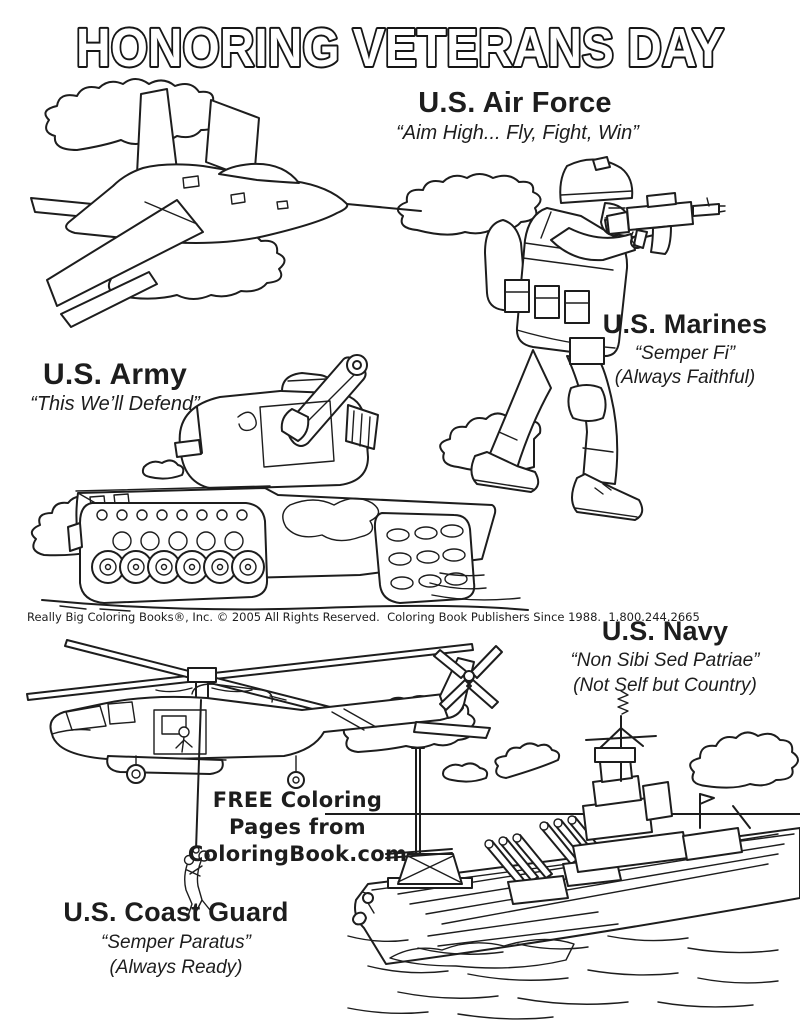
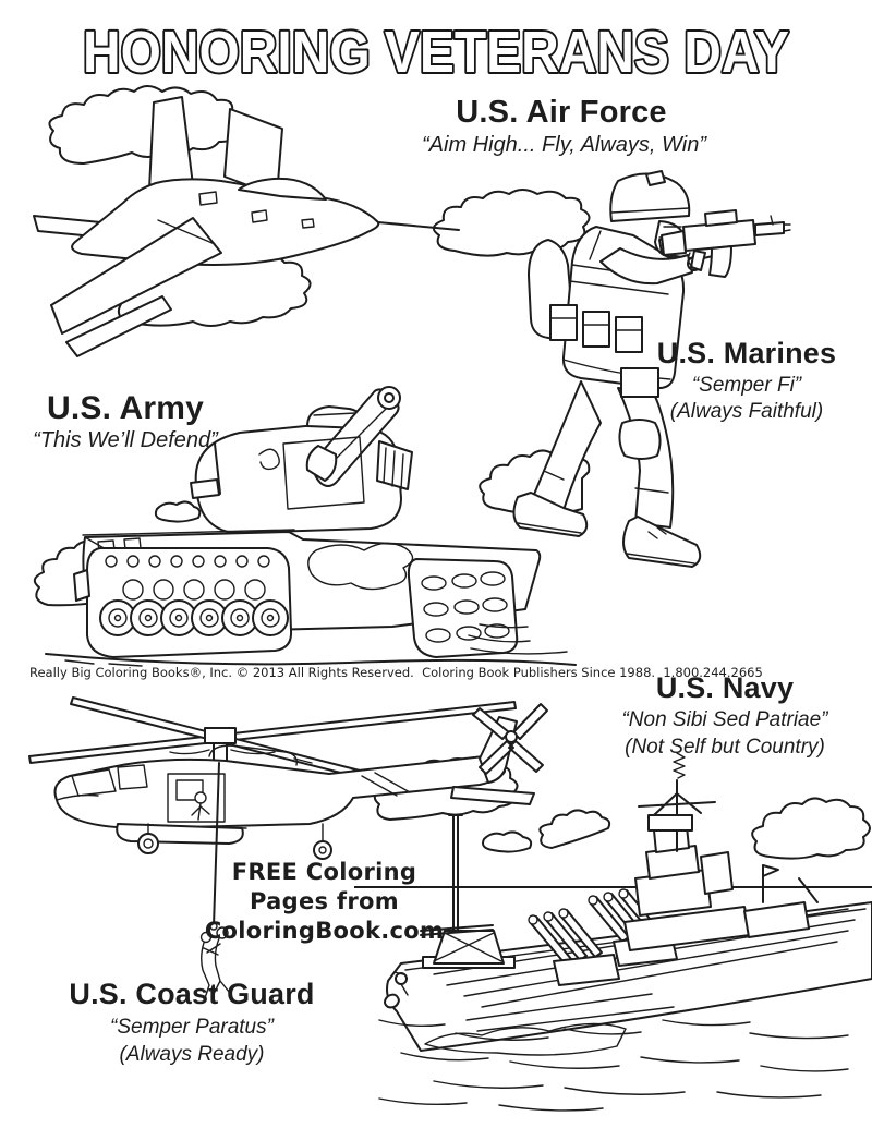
  HONORING VETERANS DAY
  U.S. Air Force
- “Aim High... Fly, Fight, Win”
+ “Aim High... Fly, Always, Win”
  U.S. Marines
  “Semper Fi”
  (Always Faithful)
  U.S. Army
  “This We’ll Defend”
- Really Big Coloring Books®, Inc. © 2005 All Rights Reserved. Coloring Book Publishers Since 1988. 1.800.244.2665
+ Really Big Coloring Books®, Inc. © 2013 All Rights Reserved. Coloring Book Publishers Since 1988. 1.800.244.2665
  U.S. Navy
  “Non Sibi Sed Patriae”
  (Not Self but Country)
  FREE Coloring
  Pages from
  ColoringBook.com
  U.S. Coast Guard
  “Semper Paratus”
  (Always Ready)
